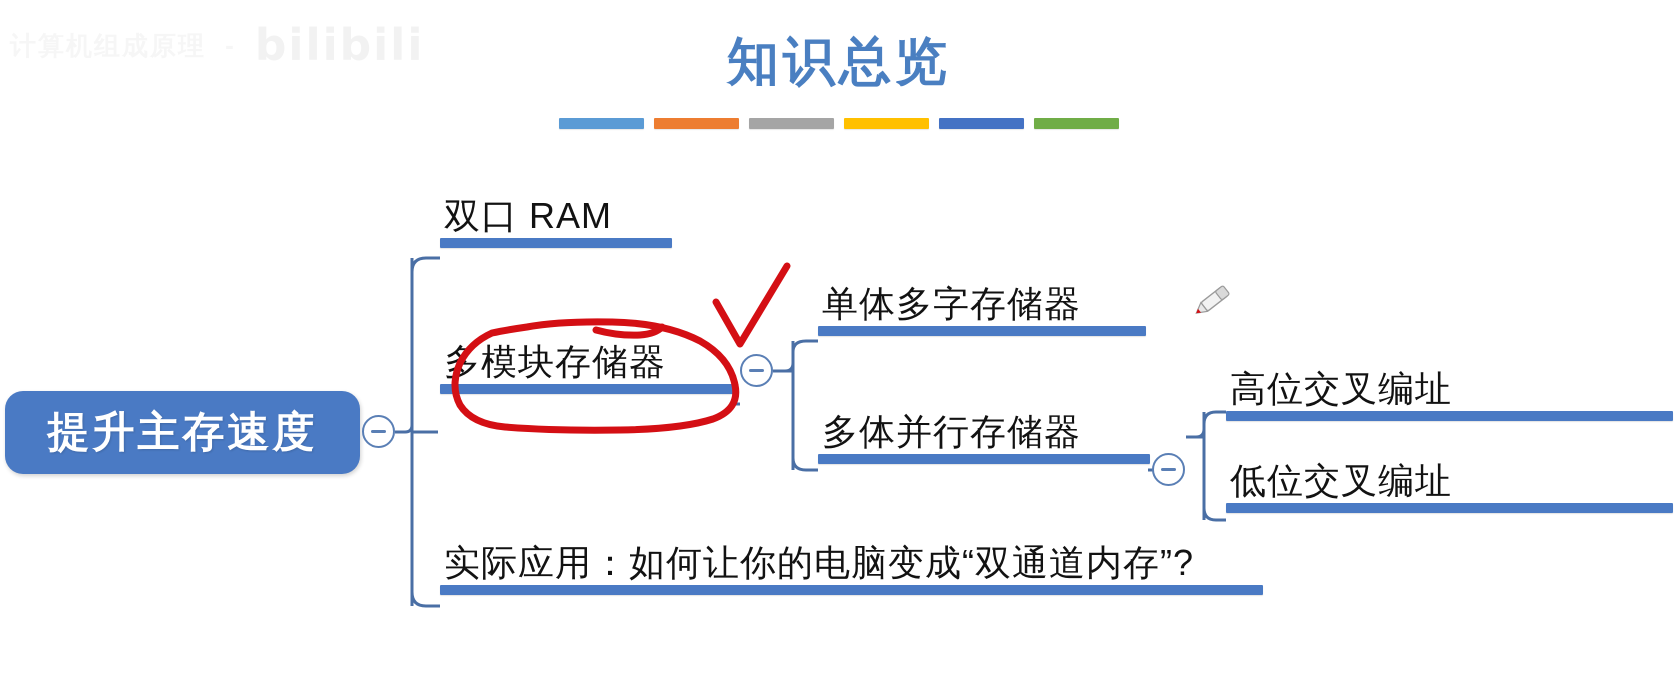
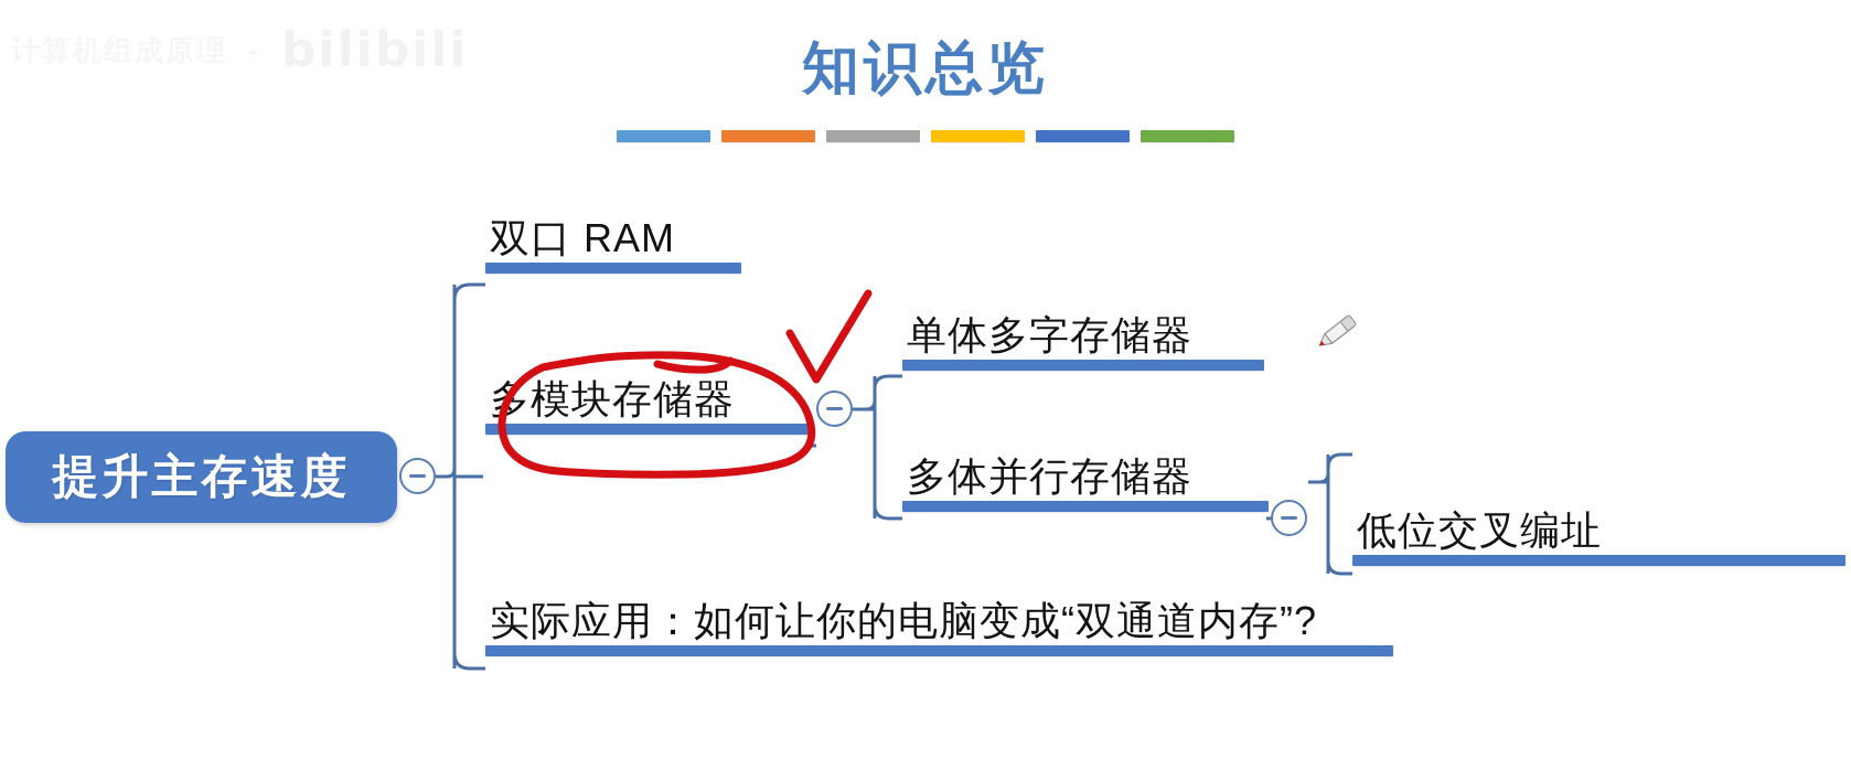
  知识总览
  提升主存速度
  双口 RAM
  模块存储器
  实际应用：如何让你的电脑变成“双通道内存”?
  单体多字存储器
  多体并行存储器
- 高位交叉编址
  低位交叉编址
